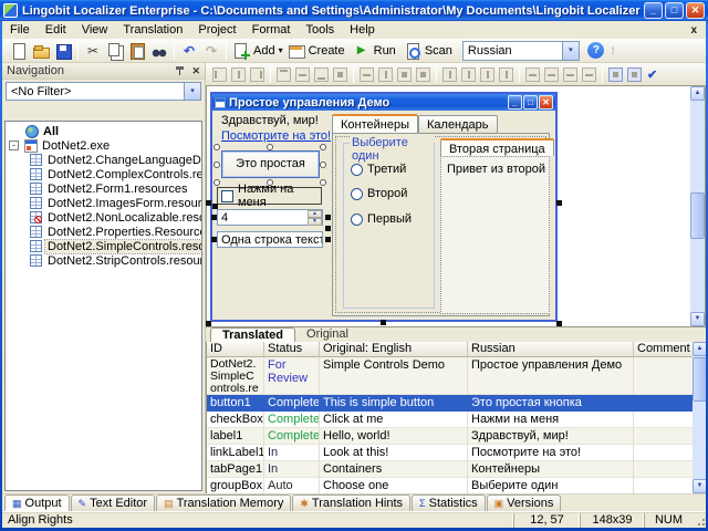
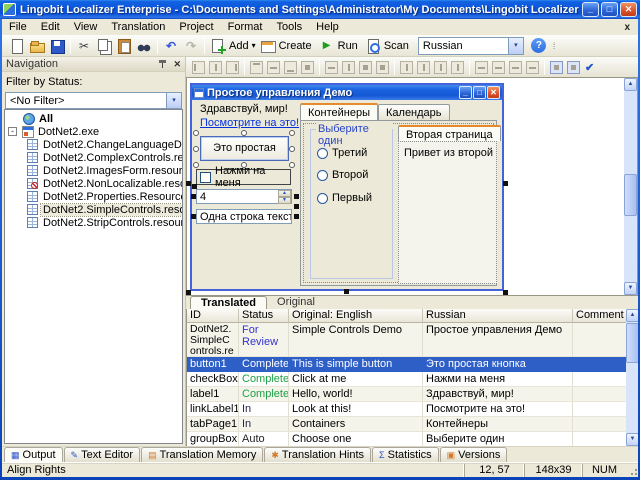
  Lingobit Localizer Enterprise - C:\Documents and Settings\Administrator\My Documents\Lingobit Localizer
  _
  □
  ✕
  File
  Edit
  View
  Translation
  Project
  Format
  Tools
  Help
  x
  ✂
  ↶
  ↷
  Add
  ▾
  Create
  ▶
  Run
  Scan
  Russian
  ?
  ⁞
  ✔
  Navigation
  ✕
+ Filter by Status:
  <No Filter>
  All
  -
  DotNet2.exe
  DotNet2.ComplexControls.re
- DotNet2.Form1.resources
  DotNet2.ImagesForm.resour
  DotNet2.NonLocalizable.res
  DotNet2.SimpleControls.res
  DotNet2.StripControls.resou
  Простое управления Демо
  _
  □
  ✕
  Здравствуй, мир!
  Посмотрите на это!
  Нажми на меня
  4
  Одна строка текст
  Контейнеры
  Календарь
  Выберите один
  Третий
  Второй
  Первый
  Вторая страница
  Translated
  Original
  ID
  Status
  Original: English
  Russian
  Comment
  DotNet2.SimpleControls.re
  For Review
  Simple Controls Demo
  Простое управления Демо
  button1
  Complete
  This is simple button
  Это простая кнопка
  checkBox
  Complete
  Click at me
  Нажми на меня
  label1
  Complete
  Hello, world!
  Здравствуй, мир!
  linkLabel1
  Look at this!
  Посмотрите на это!
  tabPage1
  Containers
  Контейнеры
  groupBox
  Auto
  Choose one
  Выберите один
  ▦
  Output
  ✎
  Text Editor
  ▤
  Translation Memory
  ✱
  Translation Hints
  Σ
  Statistics
  ▣
  Versions
  Align Rights
  12, 57
  148x39
  NUM
